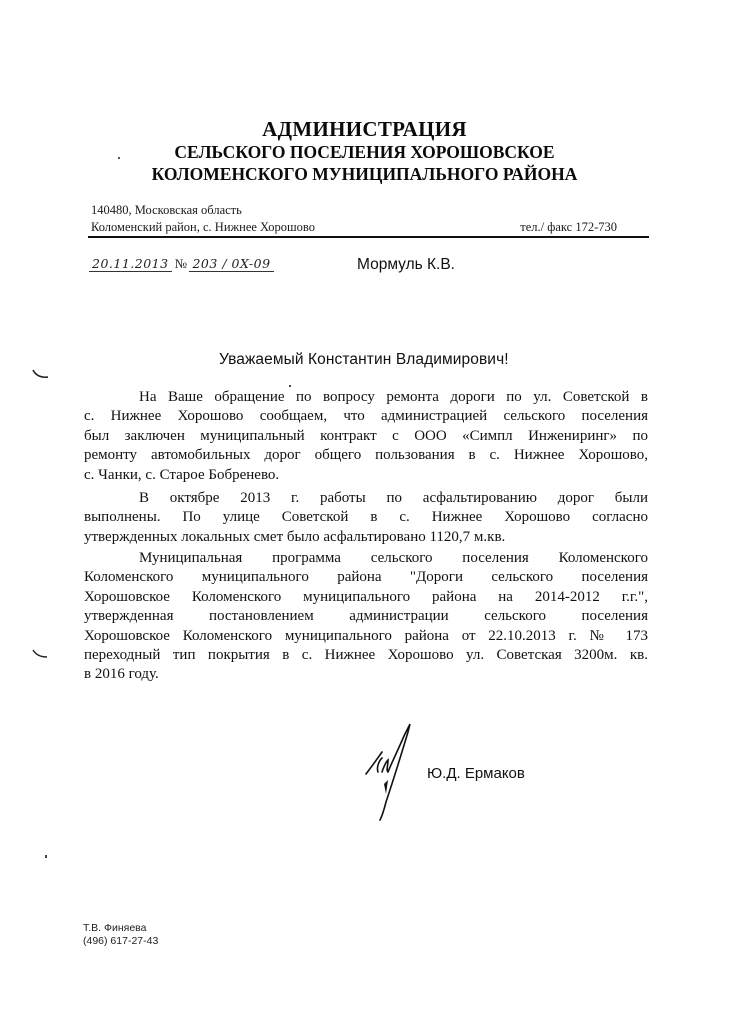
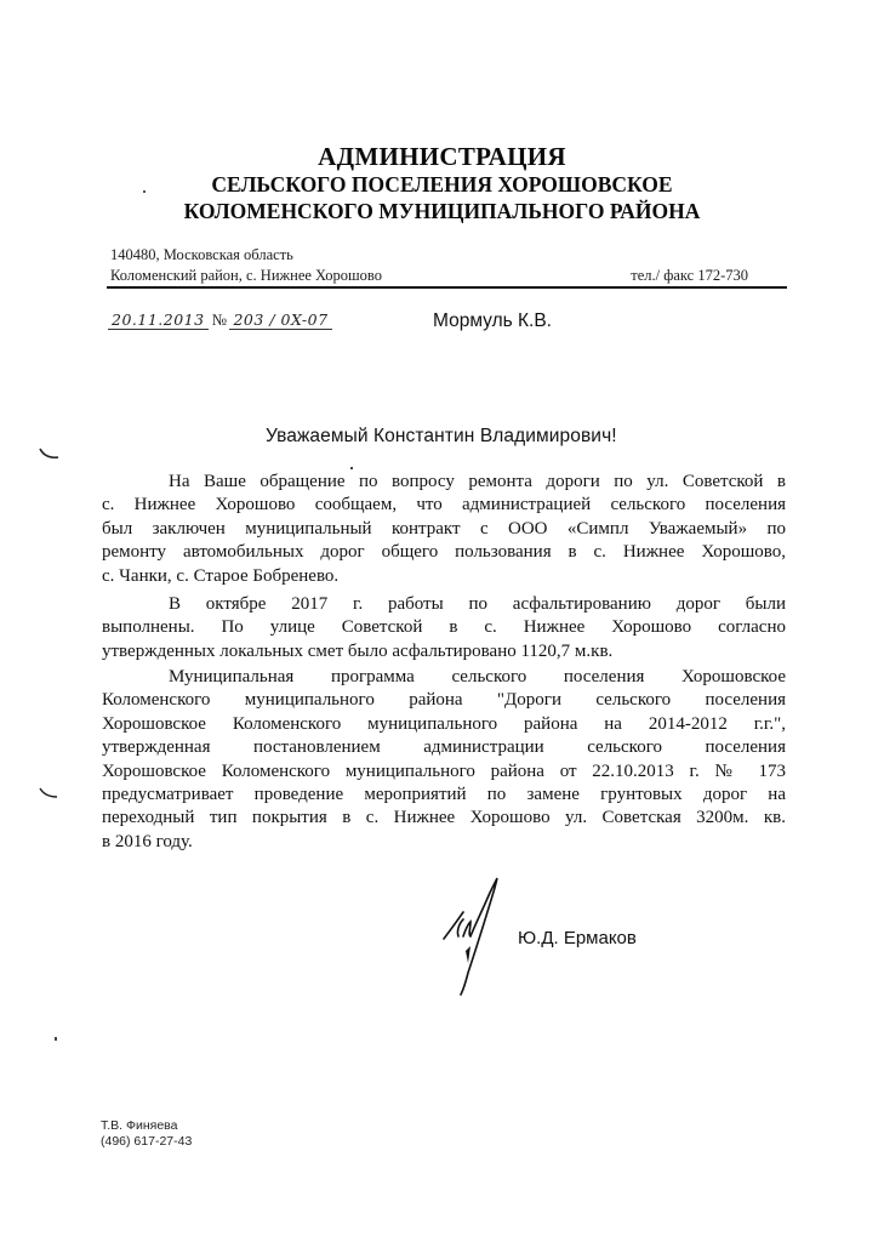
  АДМИНИСТРАЦИЯ
  СЕЛЬСКОГО ПОСЕЛЕНИЯ ХОРОШОВСКОЕ
  КОЛОМЕНСКОГО МУНИЦИПАЛЬНОГО РАЙОНА
  140480, Московская область
  Коломенский район, с. Нижнее Хорошово
  тел./ факс 172-730
- 20.11.2013 № 203 / 0X-09
+ 20.11.2013 № 203 / 0X-07
  Мормуль К.В.
  Уважаемый Константин Владимирович!
  На Ваше обращение по вопросу ремонта дороги по ул. Советской в
  с. Нижнее Хорошово сообщаем, что администрацией сельского поселения
- был заключен муниципальный контракт с ООО «Симпл Инжениринг» по
+ был заключен муниципальный контракт с ООО «Симпл Уважаемый» по
  ремонту автомобильных дорог общего пользования в с. Нижнее Хорошово,
  с. Чанки, с. Старое Бобренево.
- В октябре 2013 г. работы по асфальтированию дорог были
+ В октябре 2017 г. работы по асфальтированию дорог были
  выполнены. По улице Советской в с. Нижнее Хорошово согласно
  утвержденных локальных смет было асфальтировано 1120,7 м.кв.
- Муниципальная программа сельского поселения Коломенского
+ Муниципальная программа сельского поселения Хорошовское
  Коломенского муниципального района "Дороги сельского поселения
  Хорошовское Коломенского муниципального района на 2014-2012 г.г.",
  утвержденная постановлением администрации сельского поселения
  Хорошовское Коломенского муниципального района от 22.10.2013 г. № 173
+ предусматривает проведение мероприятий по замене грунтовых дорог на
  переходный тип покрытия в с. Нижнее Хорошово ул. Советская 3200м. кв.
  в 2016 году.
  Ю.Д. Ермаков
  Т.В. Финяева
  (496) 617-27-43
